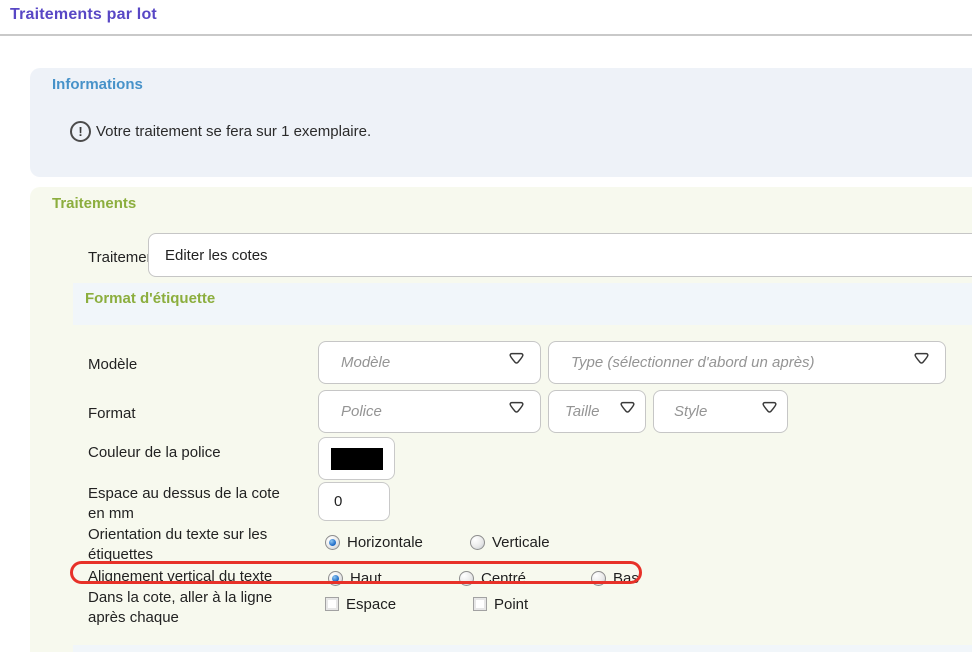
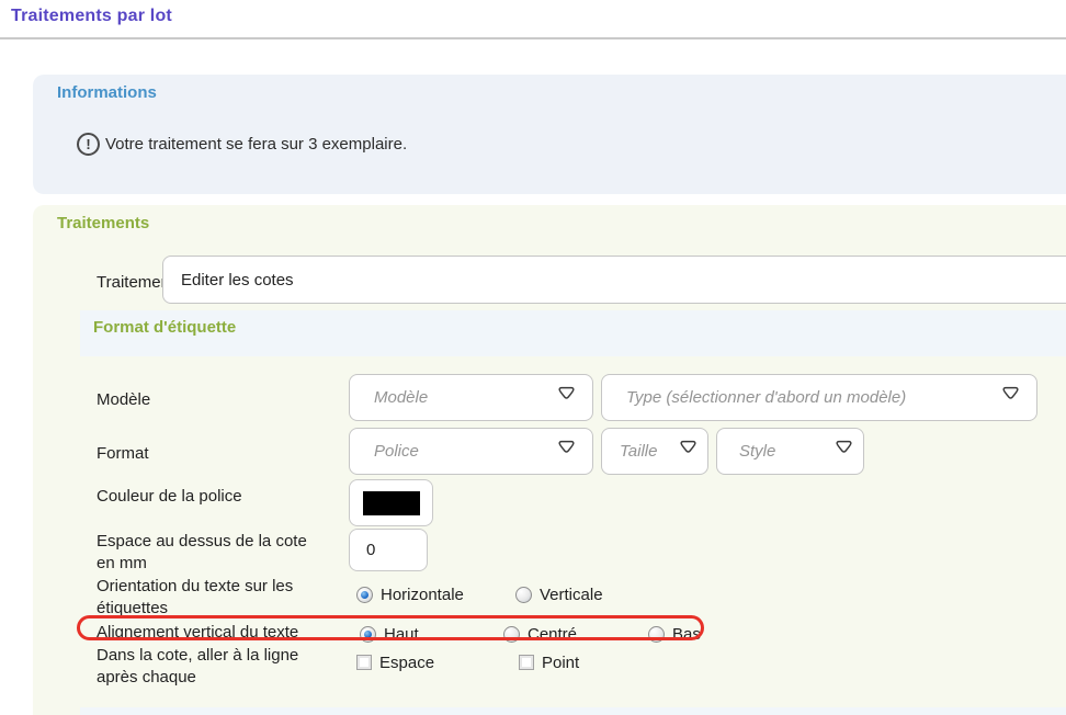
  Traitements par lot
  Informations
  !
- Votre traitement se fera sur 1 exemplaire.
+ Votre traitement se fera sur 3 exemplaire.
  Traitements
  Traiteme
  Editer les cotes
  Format d'étiquette
  Modèle
  Modèle
- Type (sélectionner d'abord un après)
+ Type (sélectionner d'abord un modèle)
  Format
  Police
  Taille
  Style
  Couleur de la police
  Espace au dessus de la cote
  en mm
  0
  Orientation du texte sur les
  étiquettes
  Horizontale
  Verticale
  Alignement vertical du texte
  Haut
  Centré
  Bas
  Dans la cote, aller à la ligne
  après chaque
  Espace
  Point
